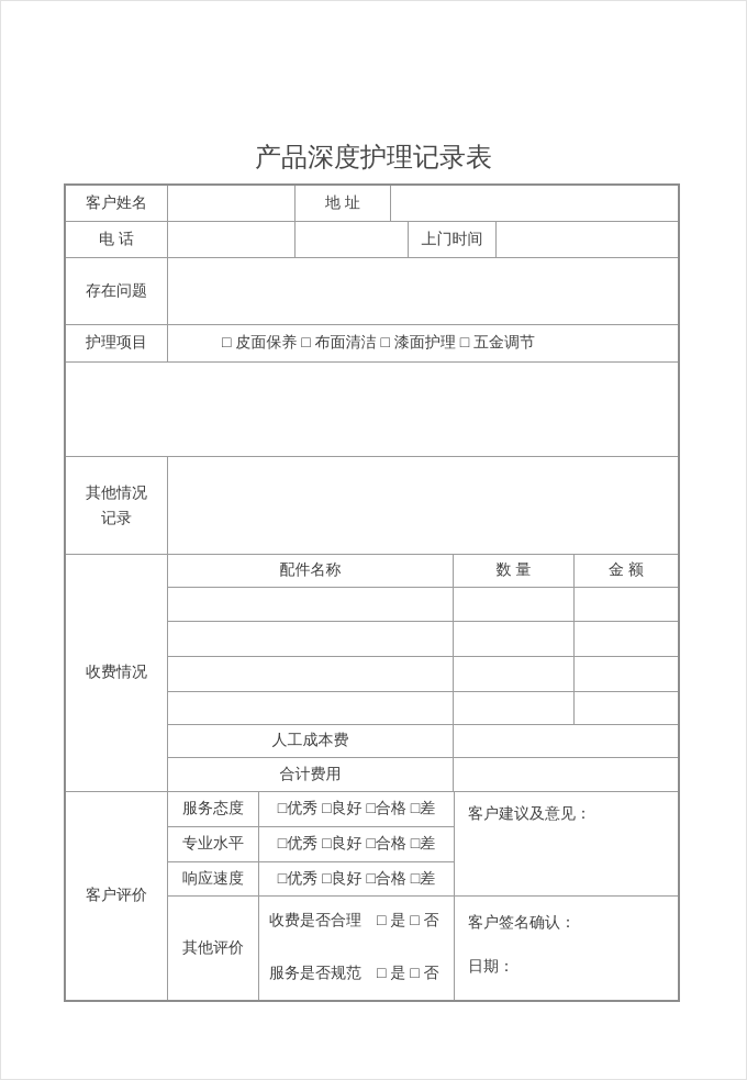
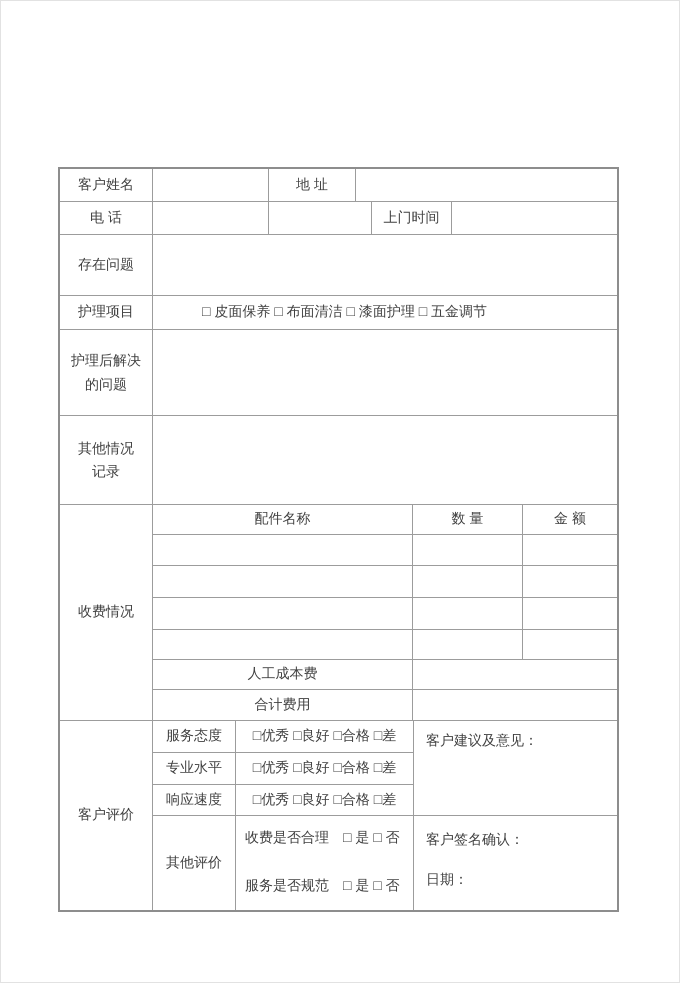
- 产品深度护理记录表
  客户姓名
  地 址
  电 话
  上门时间
  存在问题
  护理项目
  □ 皮面保养 □ 布面清洁 □ 漆面护理 □ 五金调节
+ 护理后解决
+ 的问题
  其他情况
  记录
  收费情况
  配件名称
  数 量
  金 额
  人工成本费
  合计费用
  客户评价
  服务态度
  □优秀 □良好 □合格 □差
  专业水平
  □优秀 □良好 □合格 □差
  响应速度
  □优秀 □良好 □合格 □差
  其他评价
  收费是否合理 □ 是 □ 否
  服务是否规范 □ 是 □ 否
  客户建议及意见：
  客户签名确认：
  日期：
